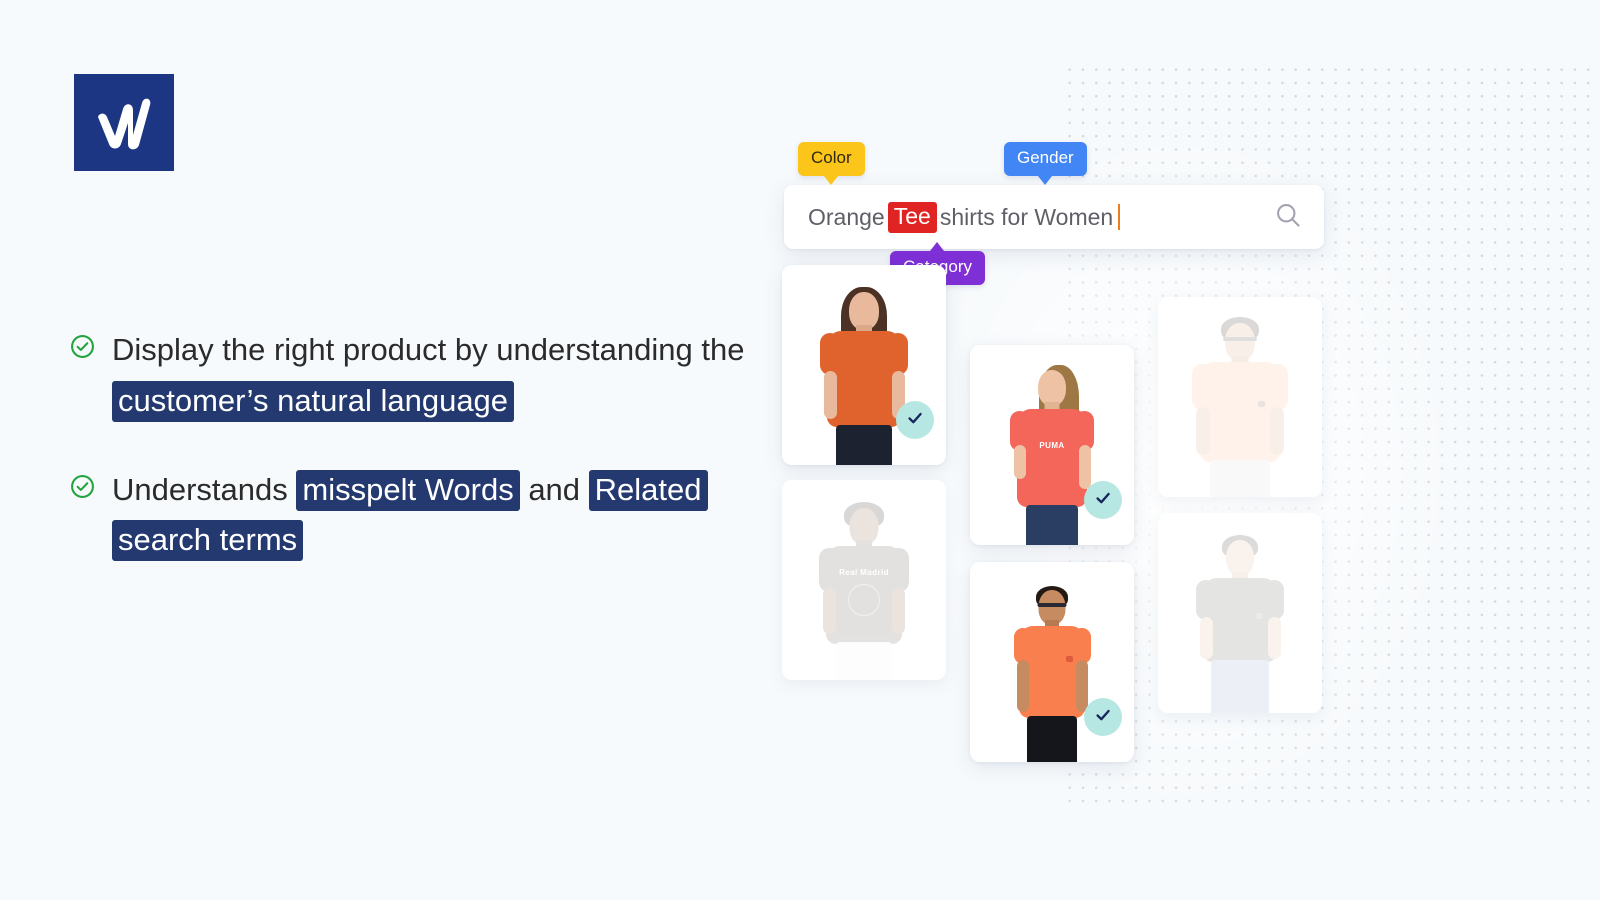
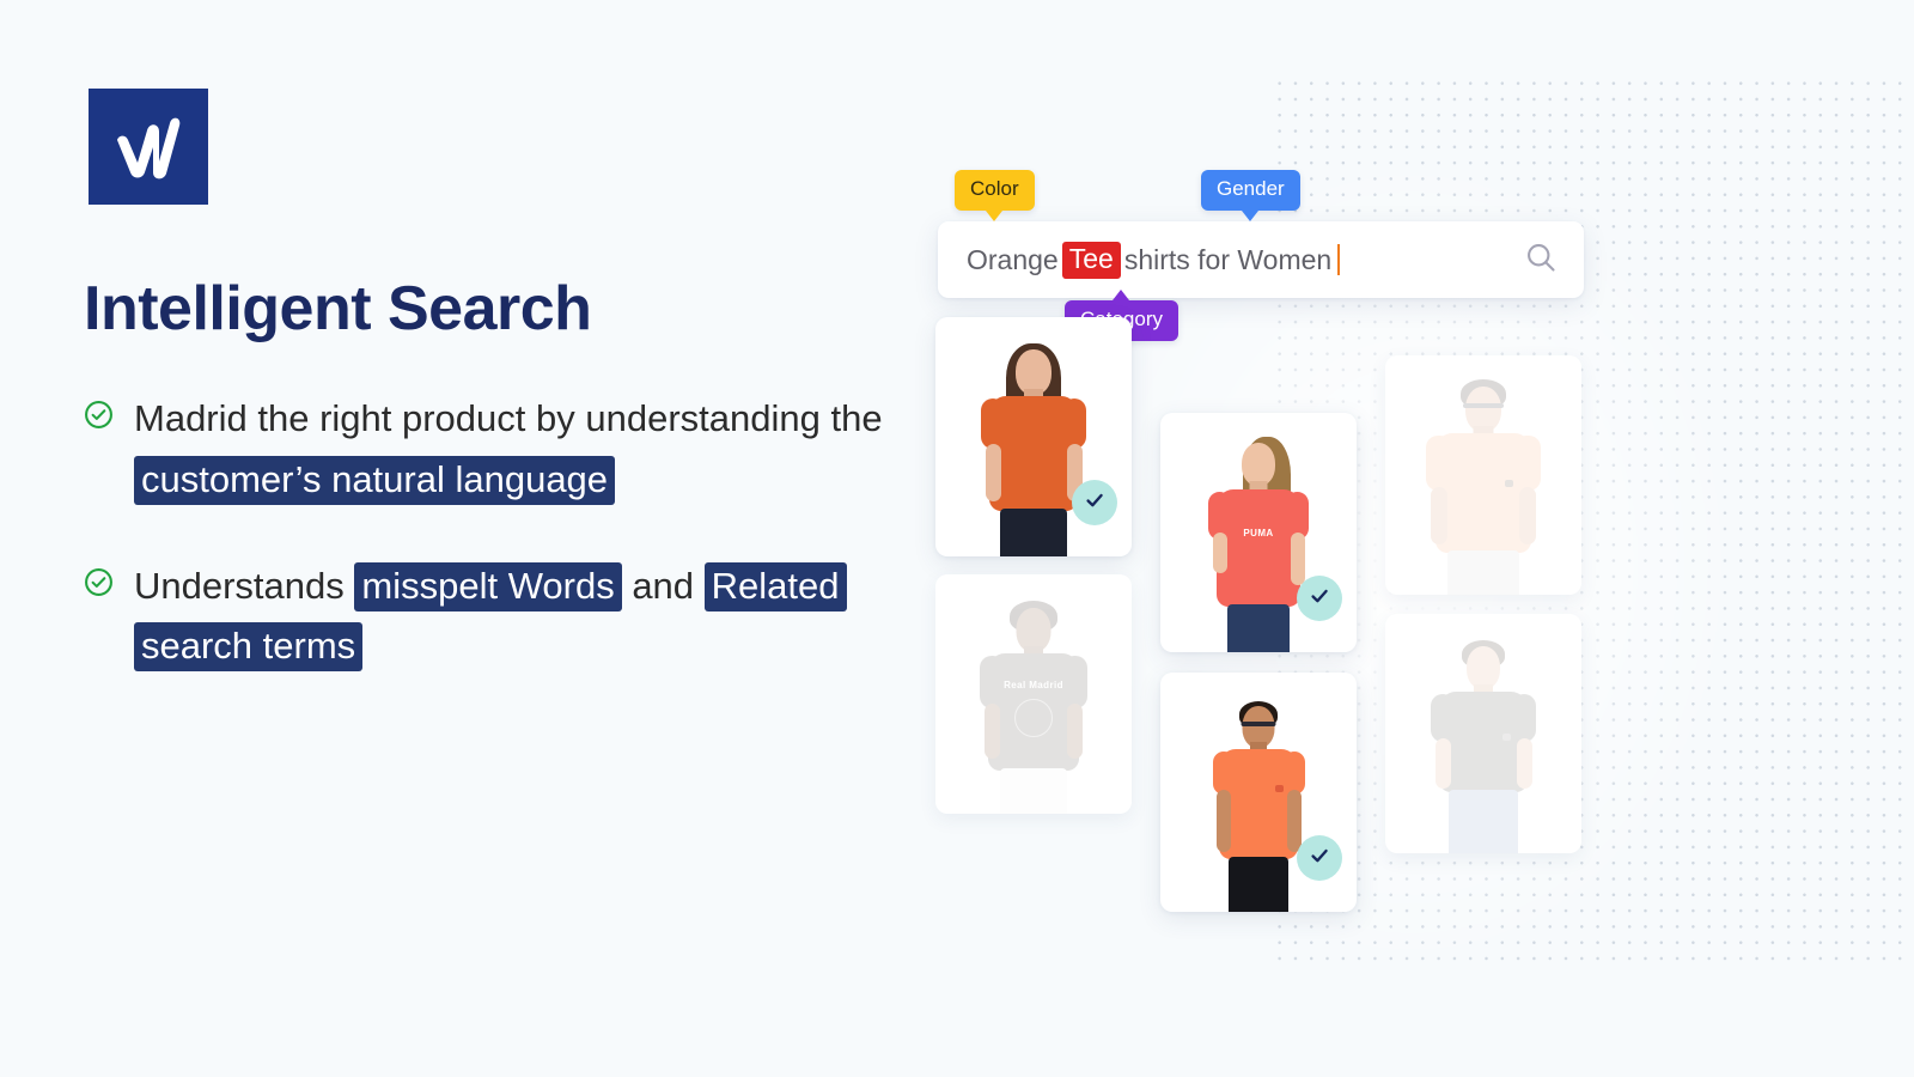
+ Intelligent Search
- Display the right product by understanding the customer’s natural language
+ Madrid the right product by understanding the customer’s natural language
  Understands misspelt Words and Related search terms
  Orange
  Tee
  shirts for Women
  Color
  Gender
  PUMA
  Real Madrid
